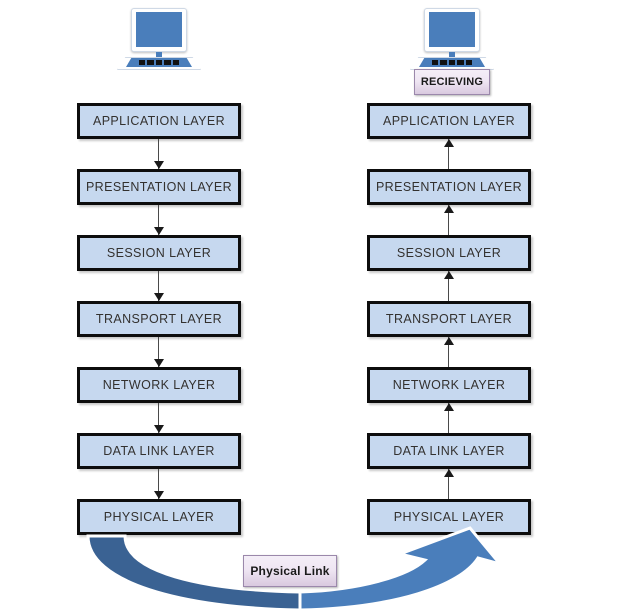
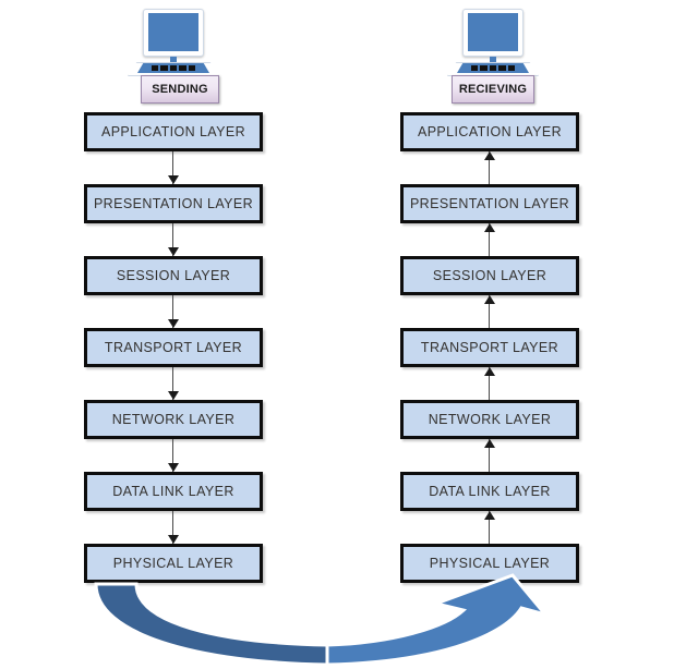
+ SENDING
  APPLICATION LAYER
  PRESENTATION LAYER
  SESSION LAYER
  TRANSPORT LAYER
  NETWORK LAYER
  DATA LINK LAYER
  PHYSICAL LAYER
  RECIEVING
  APPLICATION LAYER
  PRESENTATION LAYER
  SESSION LAYER
  TRANSPORT LAYER
  NETWORK LAYER
  DATA LINK LAYER
  PHYSICAL LAYER
- Physical Link
